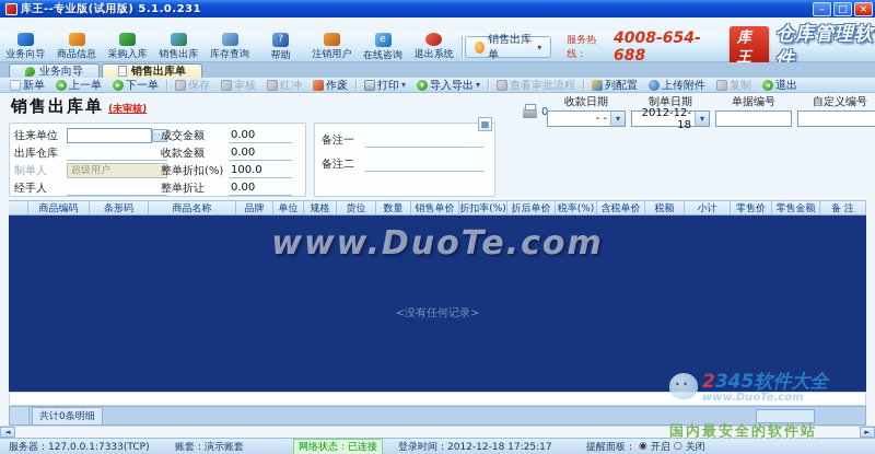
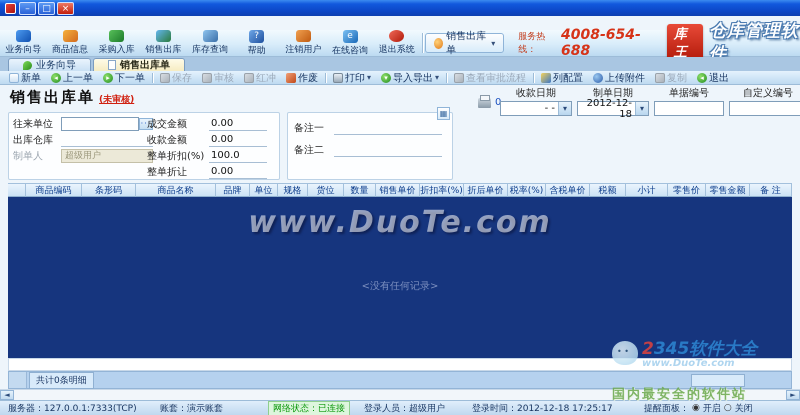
- 库王--专业版(试用版) 5.1.0.231
  –
  □
  ×
  业务向导
  商品信息
  采购入库
  销售出库
  库存查询
  ?
  帮助
  注销用户
  e
  在线咨询
  退出系统
  销售出库单
  ▾
  服务热线：
  4008-654-688
  库王
  仓库管理软件
  业务向导
  销售出库单
  新单
  ◂
  上一单
  ▸
  下一单
  保存
  审核
  红冲
  作废
  打印
  ▾
  ▾
  导入导出
  ▾
  查看审批流程
  列配置
  上传附件
  复制
  ◂
  退出
  销售出库单 (未审核)
  0
  收款日期
  - -
  ▾
  制单日期
  2012-12-18
  ▾
  单据编号
  自定义编号
  往来单位
  ···
  出库仓库
  制单人
  超级用户
- 经手人
  成交金额
  0.00
  收款金额
  0.00
  整单折扣(%)
  100.0
  整单折让
  0.00
  备注一
  备注二
  ▦
  商品编码
  条形码
  商品名称
  品牌
  单位
  规格
  货位
  数量
  销售单价
  折扣率(%)
  折后单价
  税率(%)
  含税单价
  税额
  小计
  零售价
  零售金额
  备 注
  www.DuoTe.com
  <没有任何记录>
  共计0条明细
  ◄
  ►
  服务器：127.0.0.1:7333(TCP)
  账套：演示账套
  网络状态：已连接
+ 登录人员：超级用户
  登录时间：2012-12-18 17:25:17
  提醒面板：
  ◉
  开启
  ○
  关闭
  2345软件大全
  www.DuoTe.com
  国内最安全的软件站
